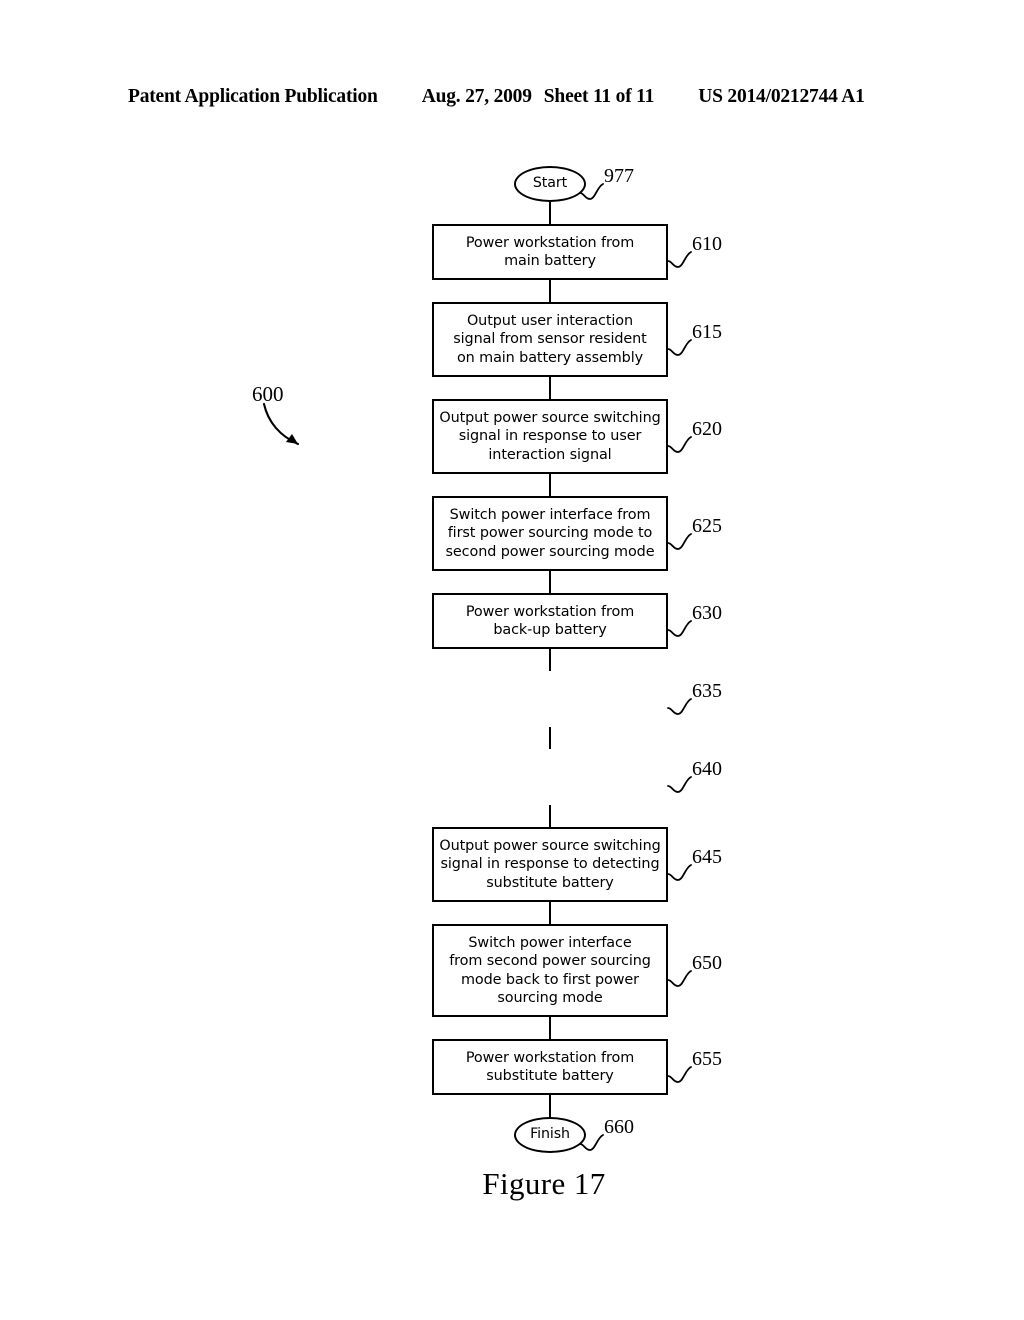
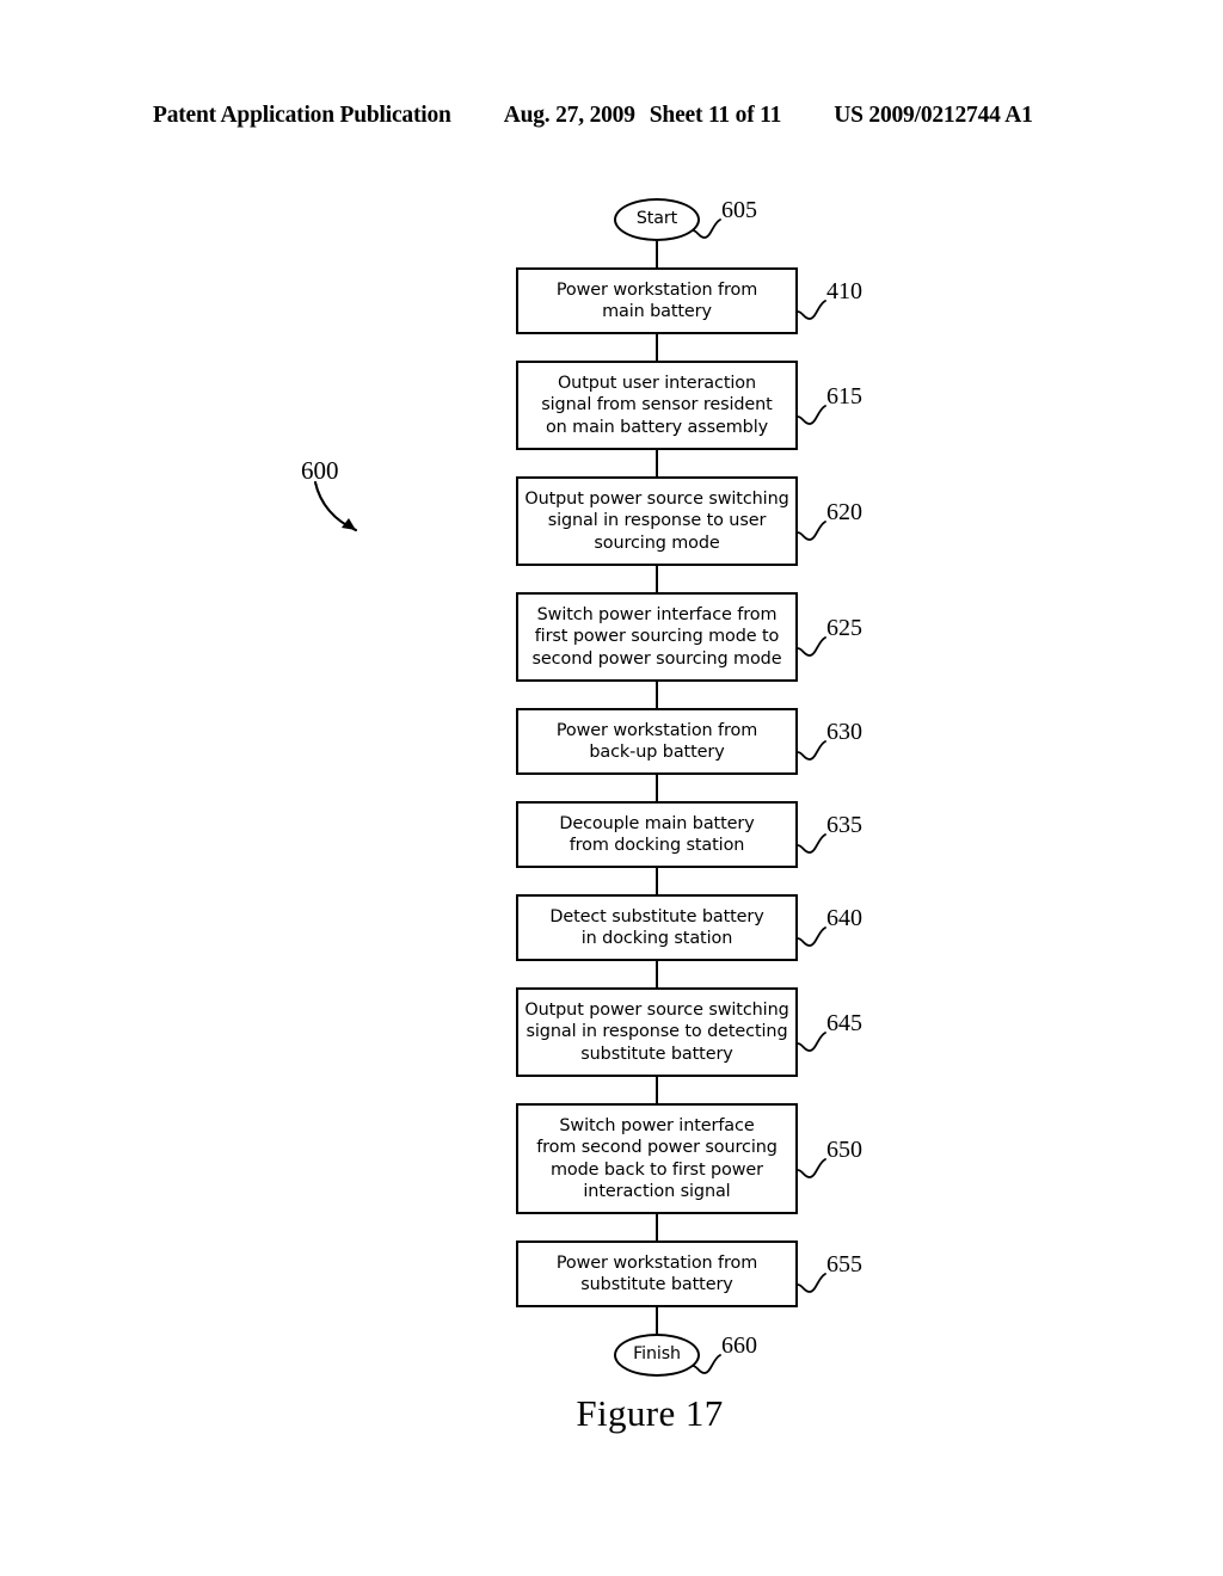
  Patent Application Publication
  Aug. 27, 2009
  Sheet 11 of 11
- US 2014/0212744 A1
+ US 2009/0212744 A1
  Start
- 977
+ 605
  Power workstation from
  main battery
- 610
+ 410
  Output user interaction
  signal from sensor resident
  on main battery assembly
  615
  Output power source switching
  signal in response to user
- interaction signal
+ sourcing mode
  620
  Switch power interface from
  first power sourcing mode to
  second power sourcing mode
  625
  Power workstation from
  back-up battery
  630
+ Decouple main battery
+ from docking station
  635
+ Detect substitute battery
+ in docking station
  640
  Output power source switching
  signal in response to detecting
  substitute battery
  645
  Switch power interface
  from second power sourcing
  mode back to first power
- sourcing mode
+ interaction signal
  650
  Power workstation from
  substitute battery
  655
  Finish
  660
  600
  Figure 17
